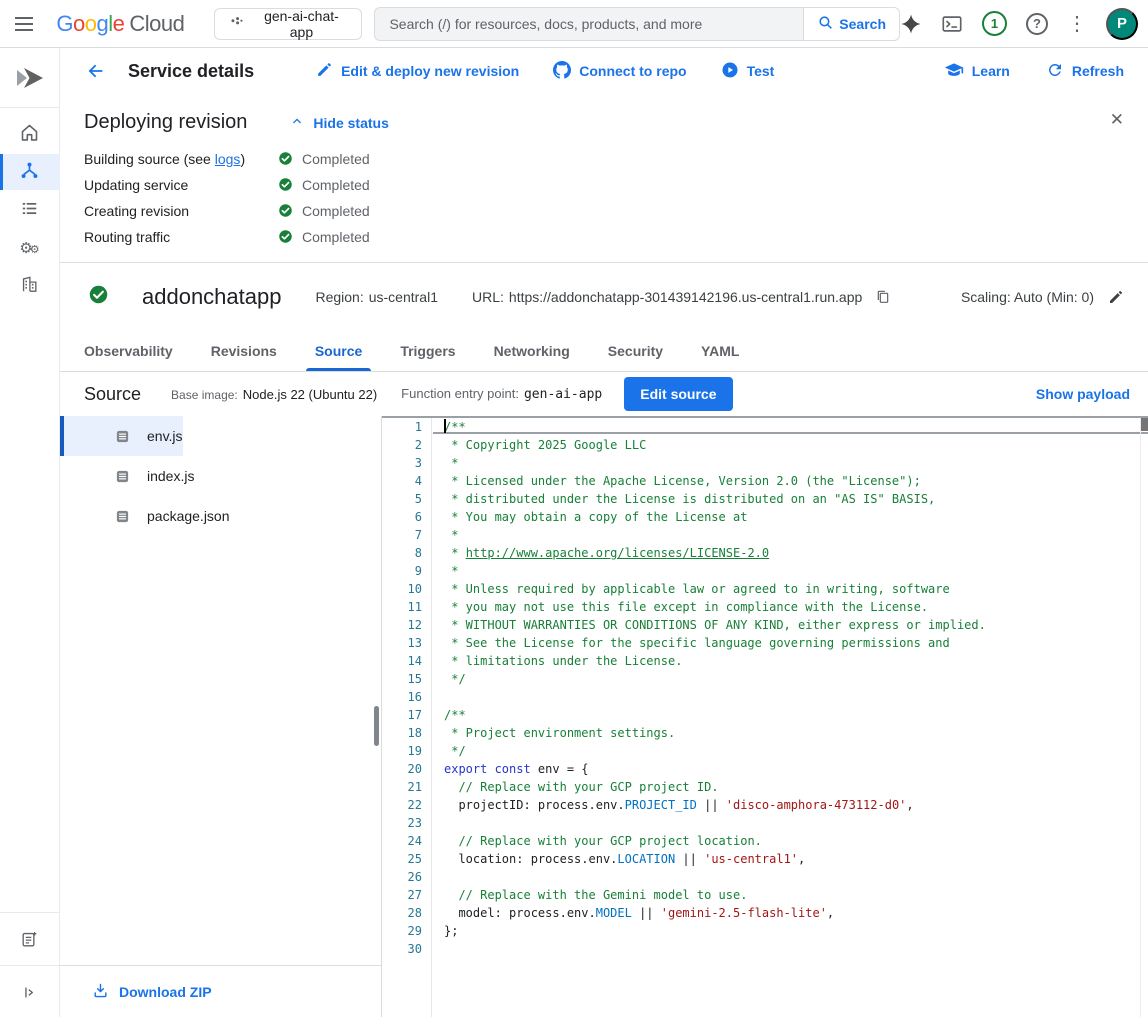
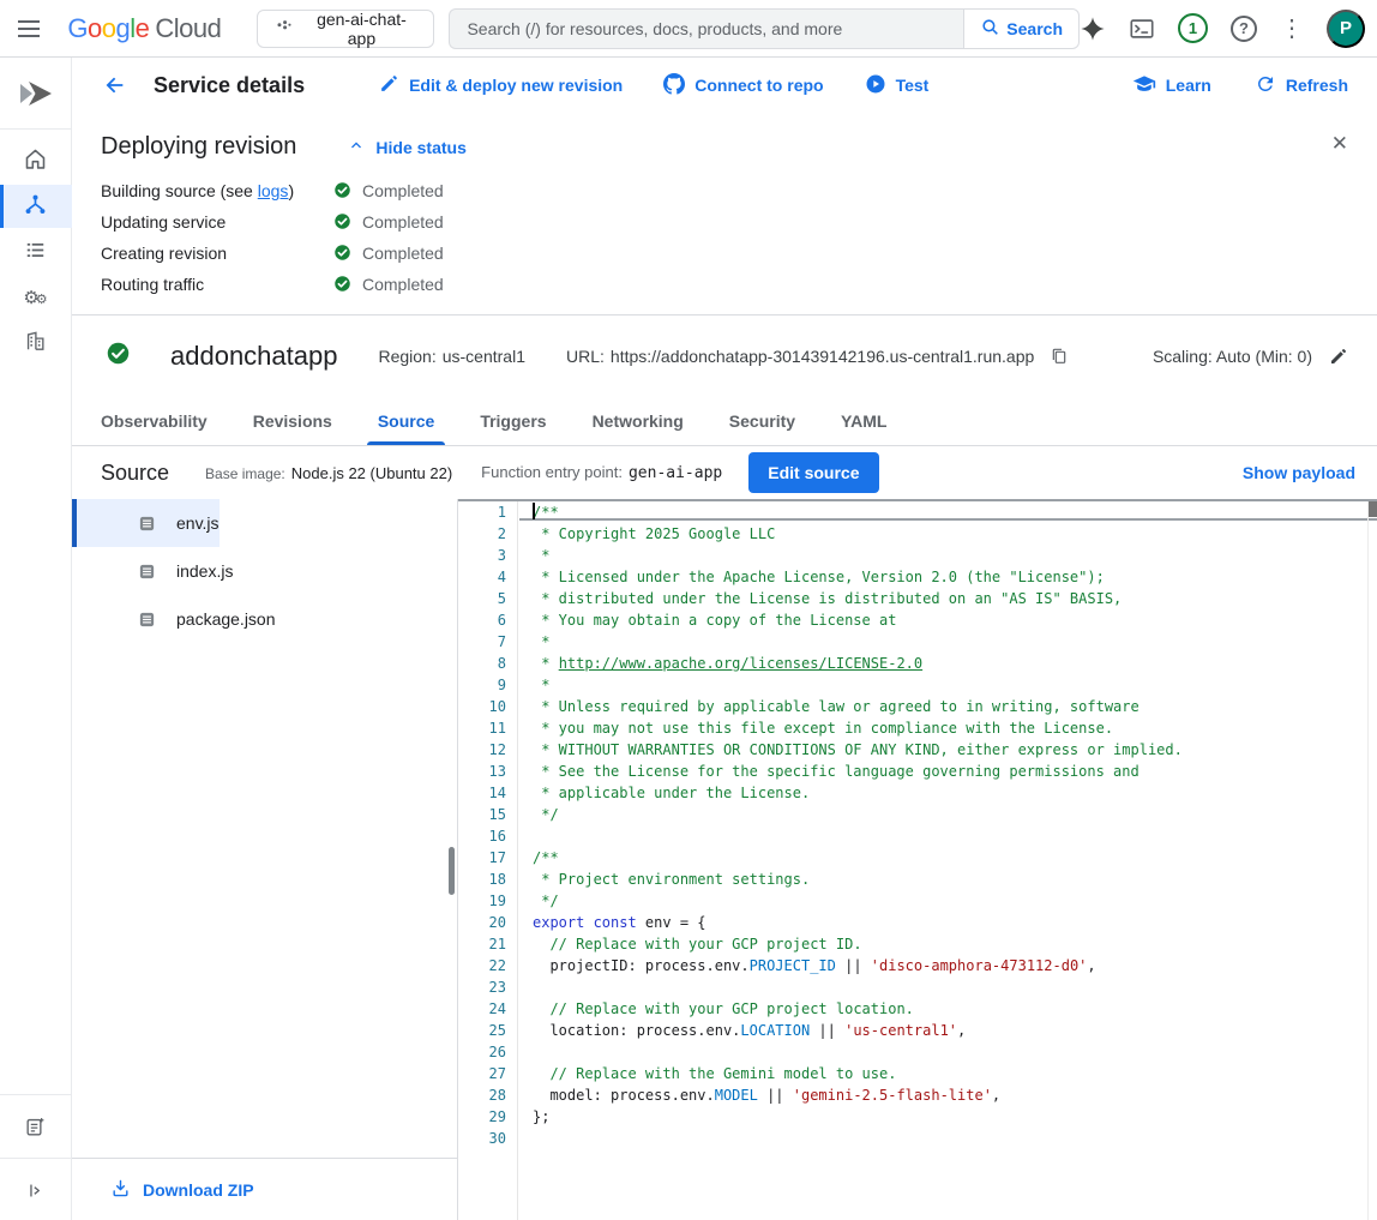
  Google
  Cloud
  gen-ai-chat-app
  Search (/) for resources, docs, products, and more
  Search
  1
  ?
  ⋮
  P
  ⚙⚙
  Service details
  Edit & deploy new revision
  Connect to repo
  Test
  Learn
  Refresh
  Deploying revision
  Hide status
  ✕
  Building source (see logs)
  Completed
  Updating service
  Completed
  Creating revision
  Completed
  Routing traffic
  Completed
  addonchatapp
  Region:
  us-central1
  URL:
  https://addonchatapp-301439142196.us-central1.run.app
  Scaling: Auto (Min: 0)
  Observability
  Revisions
  Source
  Triggers
  Networking
  Security
  YAML
  Source
  Base image:
  Node.js 22 (Ubuntu 22)
  Function entry point:
  gen-ai-app
  Edit source
  Show payload
  env.js
  index.js
  package.json
  Download ZIP
  1
  2
  3
  4
  5
  6
  7
  8
  9
  10
  11
  12
  13
  14
  15
  16
  17
  18
  19
  20
  21
  22
  23
  24
  25
  26
  27
  28
  29
  30
  /**
  * Copyright 2025 Google LLC
  *
  * Licensed under the Apache License, Version 2.0 (the "License");
  * distributed under the License is distributed on an "AS IS" BASIS,
  * You may obtain a copy of the License at
  *
  * http://www.apache.org/licenses/LICENSE-2.0
  *
  * Unless required by applicable law or agreed to in writing, software
  * you may not use this file except in compliance with the License.
  * WITHOUT WARRANTIES OR CONDITIONS OF ANY KIND, either express or implied.
  * See the License for the specific language governing permissions and
- * limitations under the License.
+ * applicable under the License.
  */
  /**
  * Project environment settings.
  */
  export const env = {
  // Replace with your GCP project ID.
  projectID: process.env.PROJECT_ID || 'disco-amphora-473112-d0',
  // Replace with your GCP project location.
  location: process.env.LOCATION || 'us-central1',
  // Replace with the Gemini model to use.
  model: process.env.MODEL || 'gemini-2.5-flash-lite',
  };
